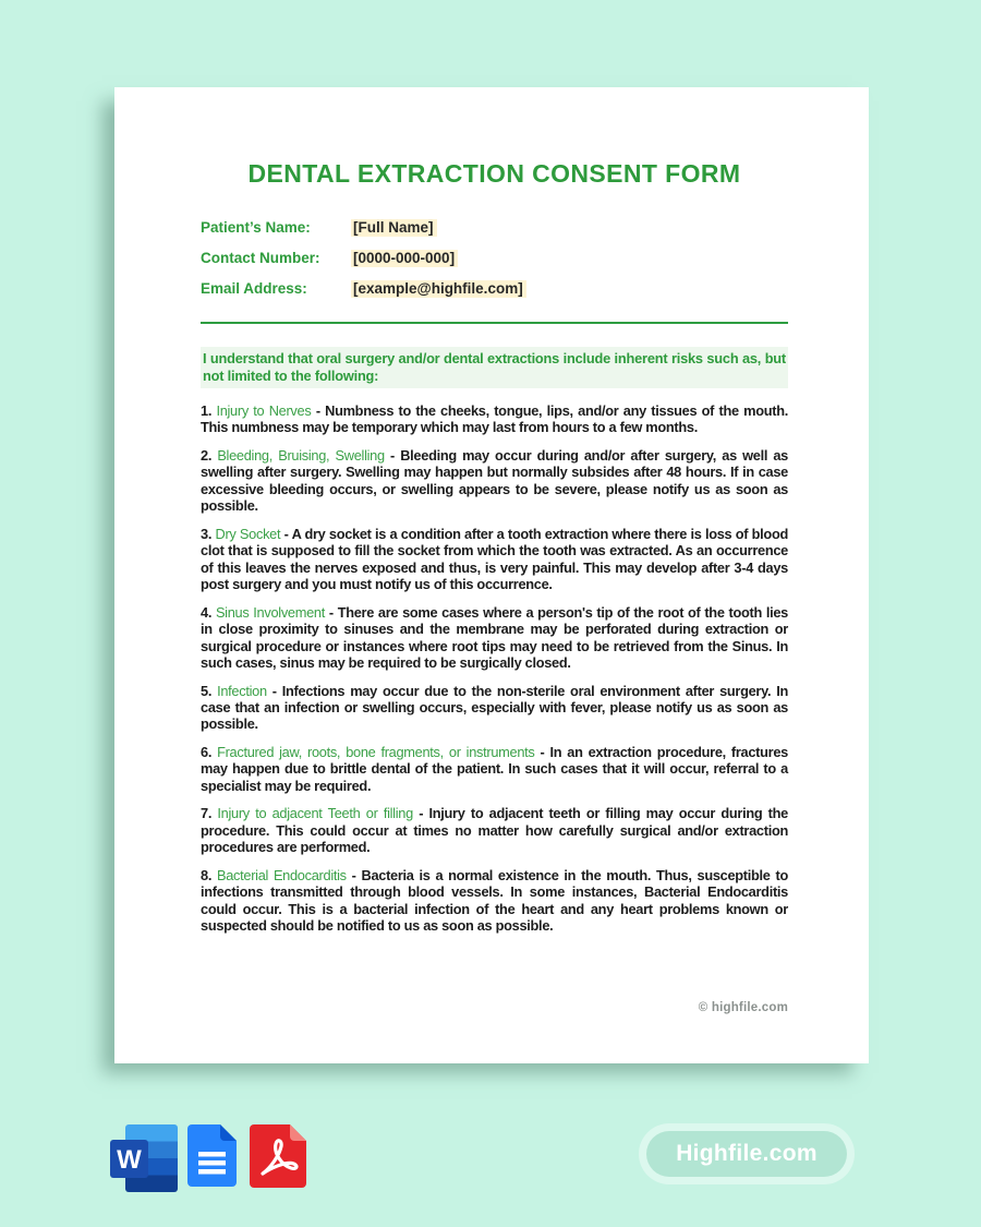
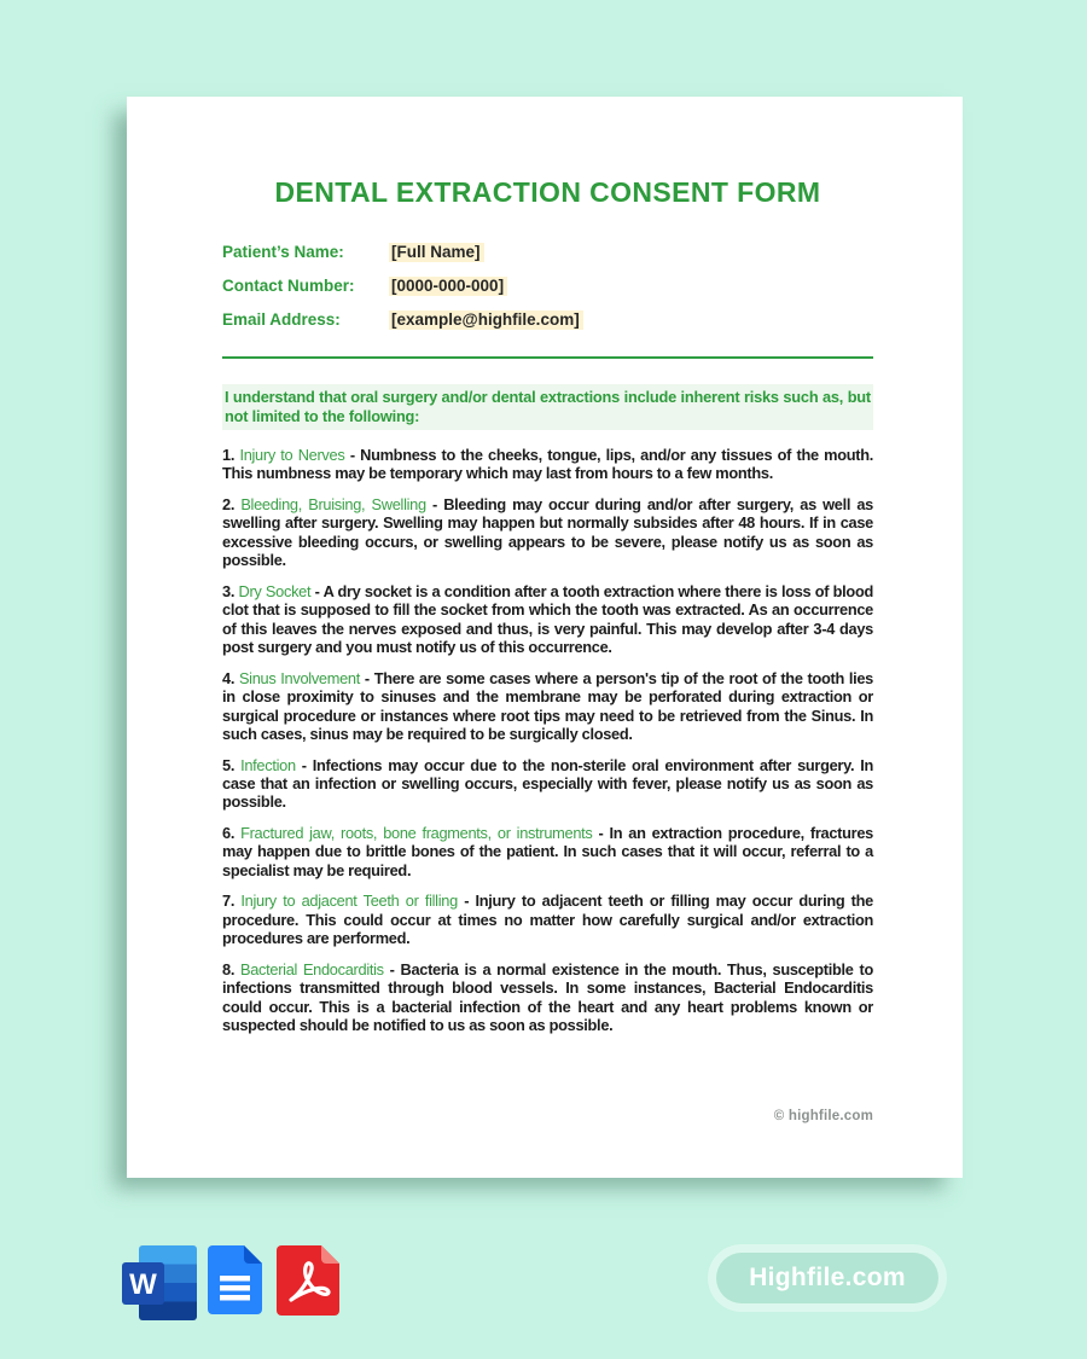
  DENTAL EXTRACTION CONSENT FORM
  Patient’s Name:
  [Full Name]
  Contact Number:
  [0000-000-000]
  Email Address:
  [example@highfile.com]
  I understand that oral surgery and/or dental extractions include inherent risks such as, but not limited to the following:
  1. Injury to Nerves - Numbness to the cheeks, tongue, lips, and/or any tissues of the mouth. This numbness may be temporary which may last from hours to a few months.
  2. Bleeding, Bruising, Swelling - Bleeding may occur during and/or after surgery, as well as swelling after surgery. Swelling may happen but normally subsides after 48 hours. If in case excessive bleeding occurs, or swelling appears to be severe, please notify us as soon as possible.
  3. Dry Socket - A dry socket is a condition after a tooth extraction where there is loss of blood clot that is supposed to fill the socket from which the tooth was extracted. As an occurrence of this leaves the nerves exposed and thus, is very painful. This may develop after 3-4 days post surgery and you must notify us of this occurrence.
  4. Sinus Involvement - There are some cases where a person's tip of the root of the tooth lies in close proximity to sinuses and the membrane may be perforated during extraction or surgical procedure or instances where root tips may need to be retrieved from the Sinus. In such cases, sinus may be required to be surgically closed.
  5. Infection - Infections may occur due to the non-sterile oral environment after surgery. In case that an infection or swelling occurs, especially with fever, please notify us as soon as possible.
- 6. Fractured jaw, roots, bone fragments, or instruments - In an extraction procedure, fractures may happen due to brittle dental of the patient. In such cases that it will occur, referral to a specialist may be required.
+ 6. Fractured jaw, roots, bone fragments, or instruments - In an extraction procedure, fractures may happen due to brittle bones of the patient. In such cases that it will occur, referral to a specialist may be required.
  7. Injury to adjacent Teeth or filling - Injury to adjacent teeth or filling may occur during the procedure. This could occur at times no matter how carefully surgical and/or extraction procedures are performed.
  8. Bacterial Endocarditis - Bacteria is a normal existence in the mouth. Thus, susceptible to infections transmitted through blood vessels. In some instances, Bacterial Endocarditis could occur. This is a bacterial infection of the heart and any heart problems known or suspected should be notified to us as soon as possible.
  © highfile.com
  W
  Highfile.com
